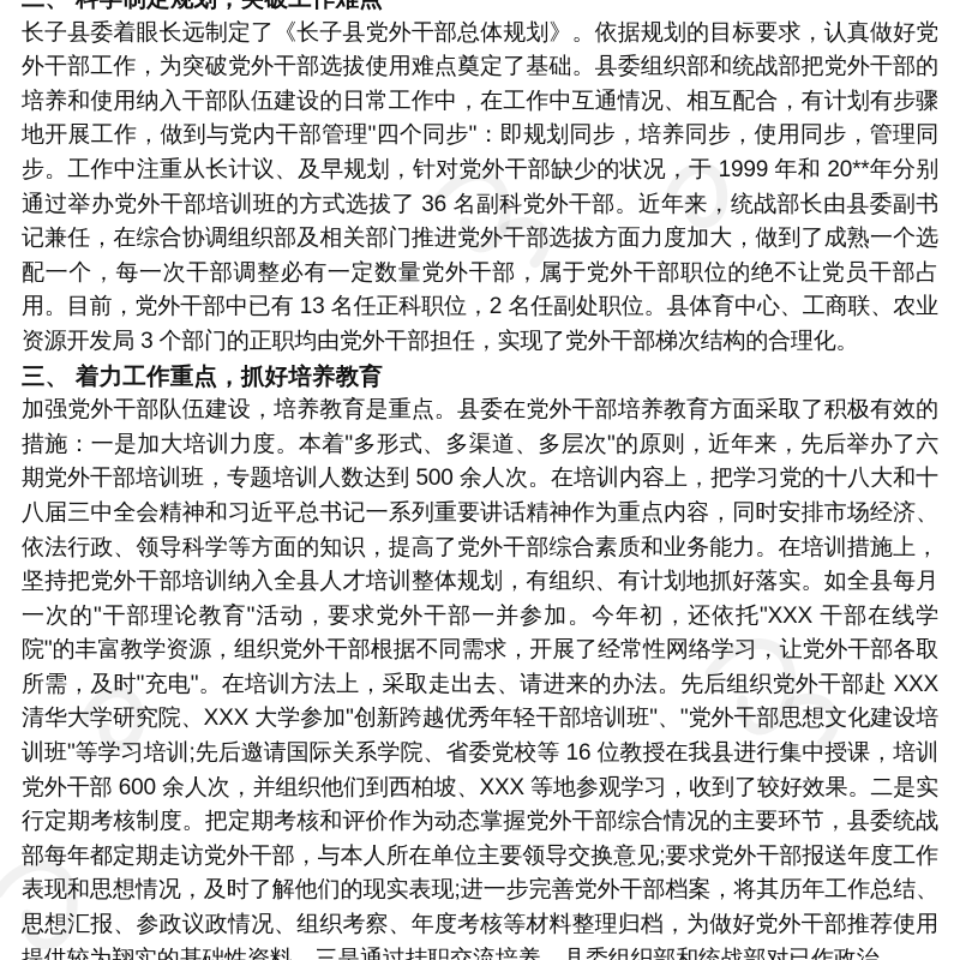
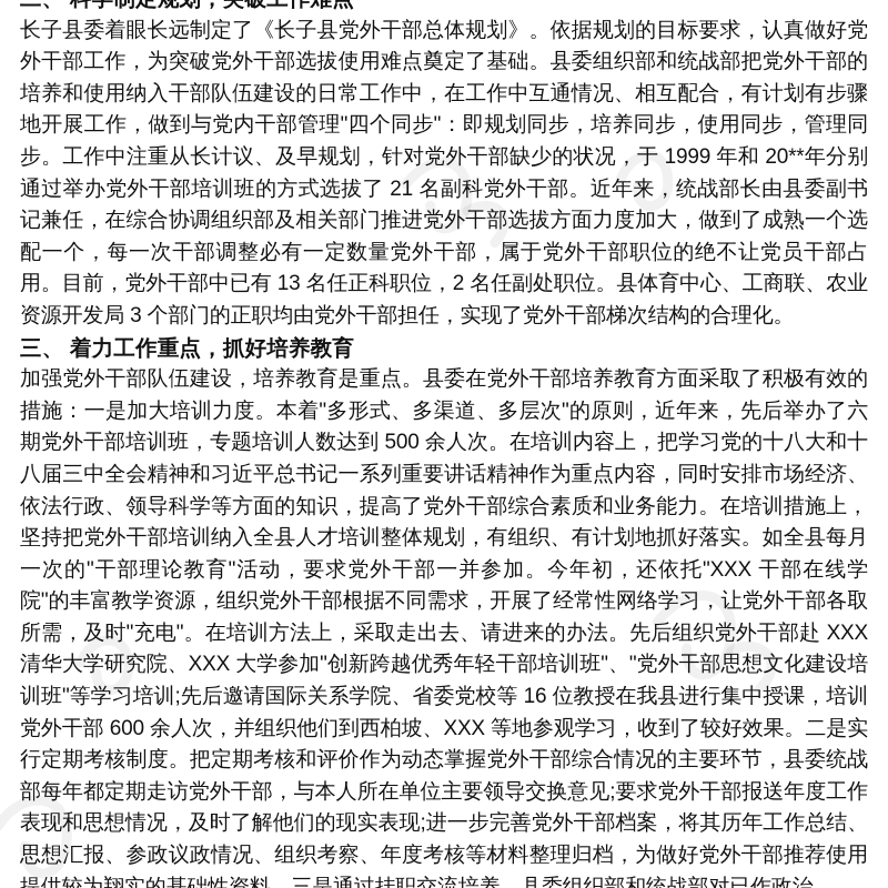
- 长子县委着眼长远制定了《长子县党外干部总体规划》。依据规划的目标要求，认真做好党外干部工作，为突破党外干部选拔使用难点奠定了基础。县委组织部和统战部把党外干部的培养和使用纳入干部队伍建设的日常工作中，在工作中互通情况、相互配合，有计划有步骤地开展工作，做到与党内干部管理"四个同步"：即规划同步，培养同步，使用同步，管理同步。工作中注重从长计议、及早规划，针对党外干部缺少的状况，于 1999 年和 20**年分别通过举办党外干部培训班的方式选拔了 36 名副科党外干部。近年来，统战部长由县委副书记兼任，在综合协调组织部及相关部门推进党外干部选拔方面力度加大，做到了成熟一个选配一个，每一次干部调整必有一定数量党外干部，属于党外干部职位的绝不让党员干部占用。目前，党外干部中已有 13 名任正科职位，2 名任副处职位。县体育中心、工商联、农业资源开发局 3 个部门的正职均由党外干部担任，实现了党外干部梯次结构的合理化。
+ 长子县委着眼长远制定了《长子县党外干部总体规划》。依据规划的目标要求，认真做好党外干部工作，为突破党外干部选拔使用难点奠定了基础。县委组织部和统战部把党外干部的培养和使用纳入干部队伍建设的日常工作中，在工作中互通情况、相互配合，有计划有步骤地开展工作，做到与党内干部管理"四个同步"：即规划同步，培养同步，使用同步，管理同步。工作中注重从长计议、及早规划，针对党外干部缺少的状况，于 1999 年和 20**年分别通过举办党外干部培训班的方式选拔了 21 名副科党外干部。近年来，统战部长由县委副书记兼任，在综合协调组织部及相关部门推进党外干部选拔方面力度加大，做到了成熟一个选配一个，每一次干部调整必有一定数量党外干部，属于党外干部职位的绝不让党员干部占用。目前，党外干部中已有 13 名任正科职位，2 名任副处职位。县体育中心、工商联、农业资源开发局 3 个部门的正职均由党外干部担任，实现了党外干部梯次结构的合理化。
  三、 着力工作重点，抓好培养教育
  加强党外干部队伍建设，培养教育是重点。县委在党外干部培养教育方面采取了积极有效的措施：一是加大培训力度。本着"多形式、多渠道、多层次"的原则，近年来，先后举办了六期党外干部培训班，专题培训人数达到 500 余人次。在培训内容上，把学习党的十八大和十八届三中全会精神和习近平总书记一系列重要讲话精神作为重点内容，同时安排市场经济、依法行政、领导科学等方面的知识，提高了党外干部综合素质和业务能力。在培训措施上，坚持把党外干部培训纳入全县人才培训整体规划，有组织、有计划地抓好落实。如全县每月一次的"干部理论教育"活动，要求党外干部一并参加。今年初，还依托"XXX 干部在线学院"的丰富教学资源，组织党外干部根据不同需求，开展了经常性网络学习，让党外干部各取所需，及时"充电"。在培训方法上，采取走出去、请进来的办法。先后组织党外干部赴 XXX 清华大学研究院、XXX 大学参加"创新跨越优秀年轻干部培训班"、"党外干部思想文化建设培训班"等学习培训;先后邀请国际关系学院、省委党校等 16 位教授在我县进行集中授课，培训党外干部 600 余人次，并组织他们到西柏坡、XXX 等地参观学习，收到了较好效果。二是实行定期考核制度。把定期考核和评价作为动态掌握党外干部综合情况的主要环节，县委统战部每年都定期走访党外干部，与本人所在单位主要领导交换意见;要求党外干部报送年度工作表现和思想情况，及时了解他们的现实表现;进一步完善党外干部档案，将其历年工作总结、思想汇报、参政议政情况、组织考察、年度考核等材料整理归档，为做好党外干部推荐使用提供较为翔实的基础性资料。三是通过挂职交流培养。县委组织部和统战部对已作政治
